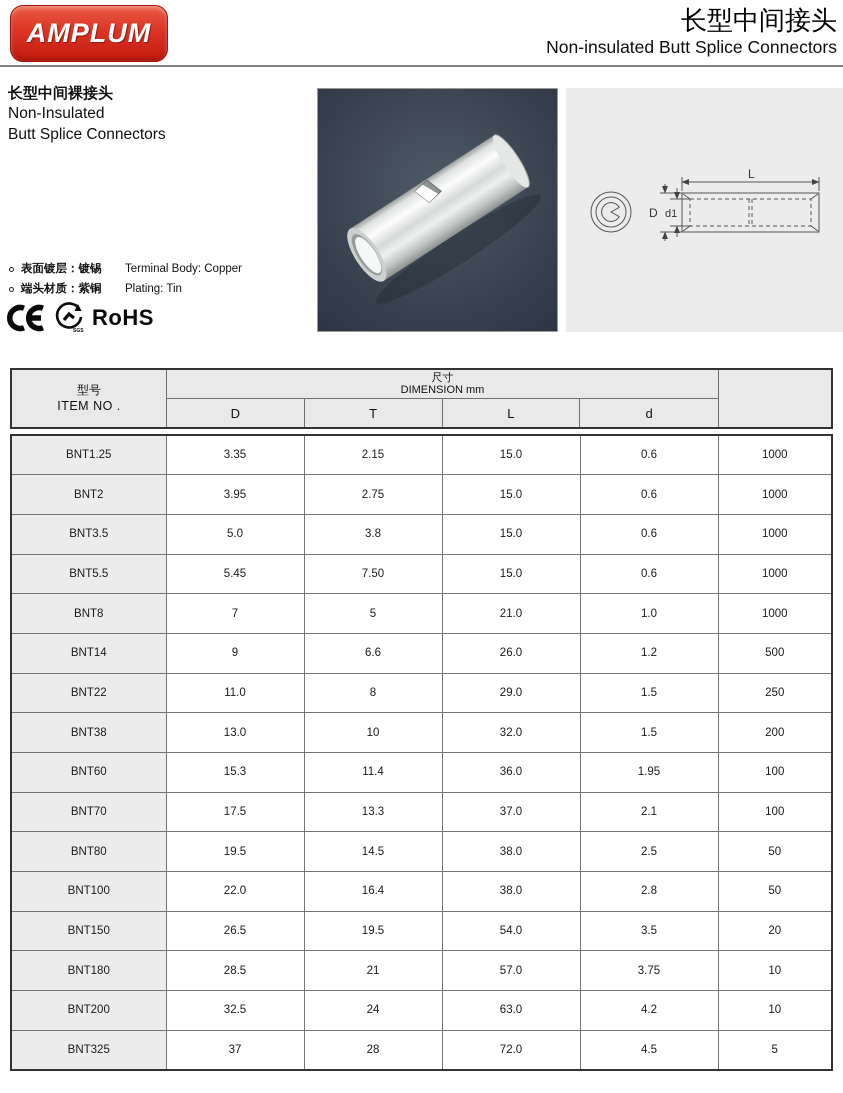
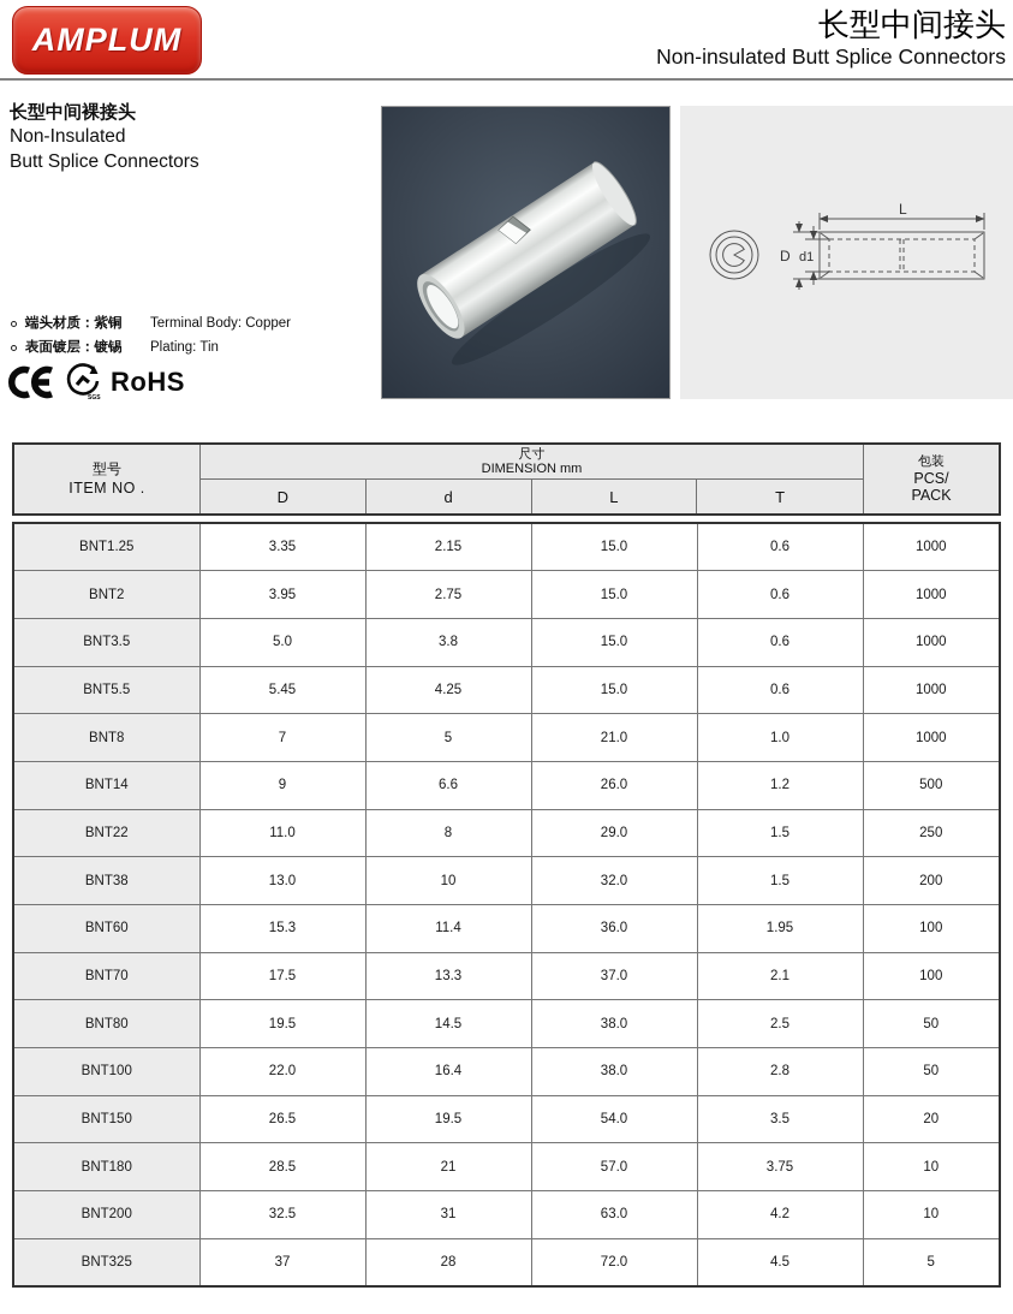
  AMPLUM
  长型中间接头
  Non-insulated Butt Splice Connectors
  长型中间裸接头
  Non-Insulated
  Butt Splice Connectors
- 表面镀层：镀锡
+ 端头材质：紫铜
  Terminal Body: Copper
- 端头材质：紫铜
+ 表面镀层：镀锡
  Plating: Tin
  RoHS
  L
  D
  d1
  型号
  ITEM NO .
  尺寸
  DIMENSION mm
  D
- T
+ d
  L
- d
+ T
+ 包装
+ PCS/
+ PACK
  BNT1.25	3.35	2.15	15.0	0.6	1000
  BNT2	3.95	2.75	15.0	0.6	1000
  BNT3.5	5.0	3.8	15.0	0.6	1000
- BNT5.5	5.45	7.50	15.0	0.6	1000
+ BNT5.5	5.45	4.25	15.0	0.6	1000
  BNT8	7	5	21.0	1.0	1000
  BNT14	9	6.6	26.0	1.2	500
  BNT22	11.0	8	29.0	1.5	250
  BNT38	13.0	10	32.0	1.5	200
  BNT60	15.3	11.4	36.0	1.95	100
  BNT70	17.5	13.3	37.0	2.1	100
  BNT80	19.5	14.5	38.0	2.5	50
  BNT100	22.0	16.4	38.0	2.8	50
  BNT150	26.5	19.5	54.0	3.5	20
  BNT180	28.5	21	57.0	3.75	10
- BNT200	32.5	24	63.0	4.2	10
+ BNT200	32.5	31	63.0	4.2	10
  BNT325	37	28	72.0	4.5	5
